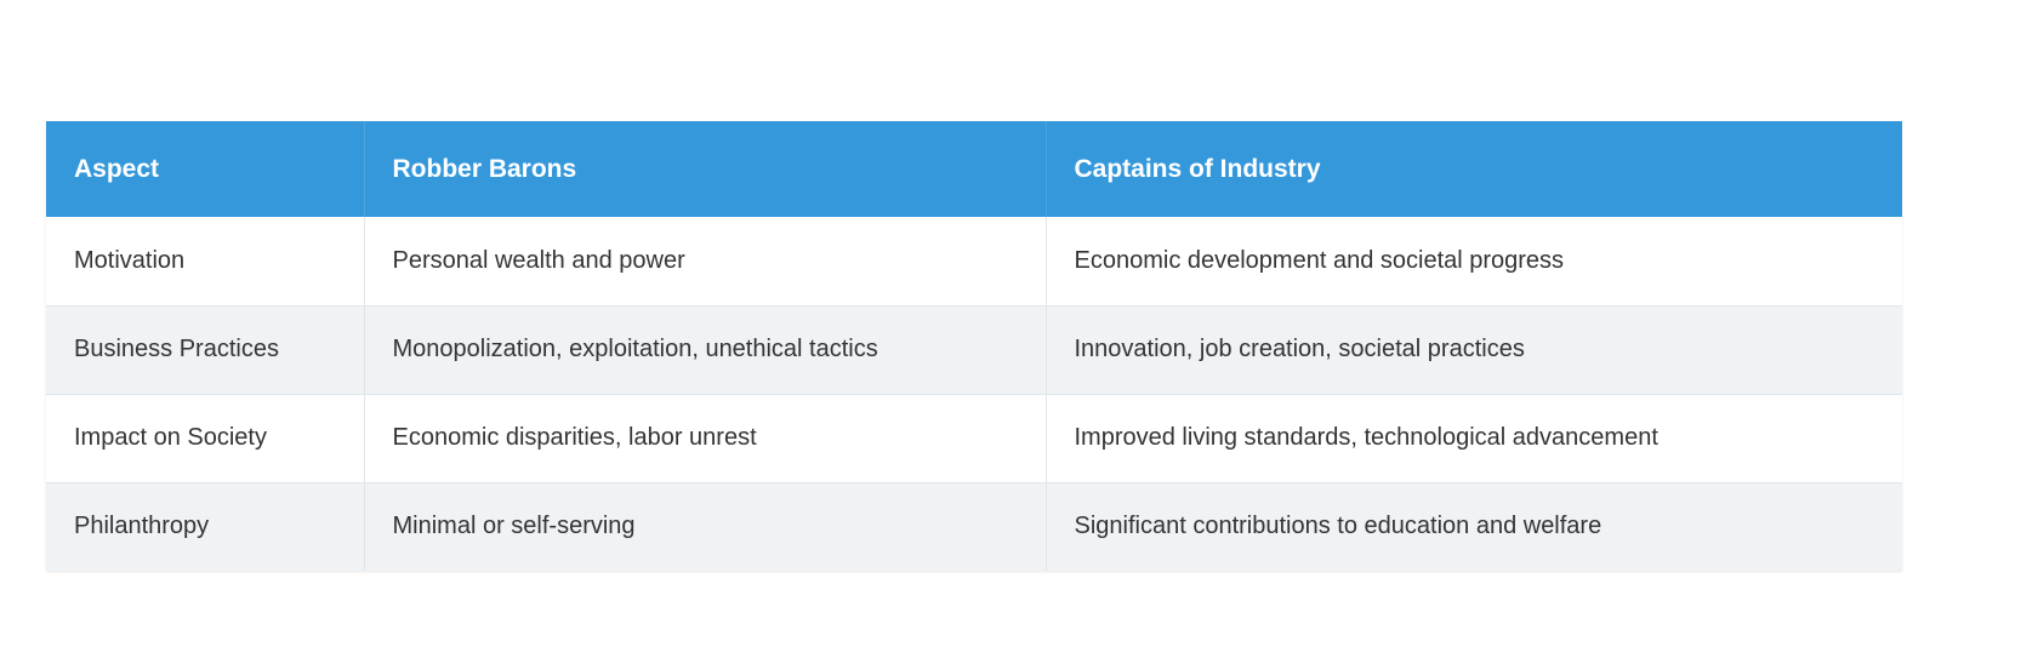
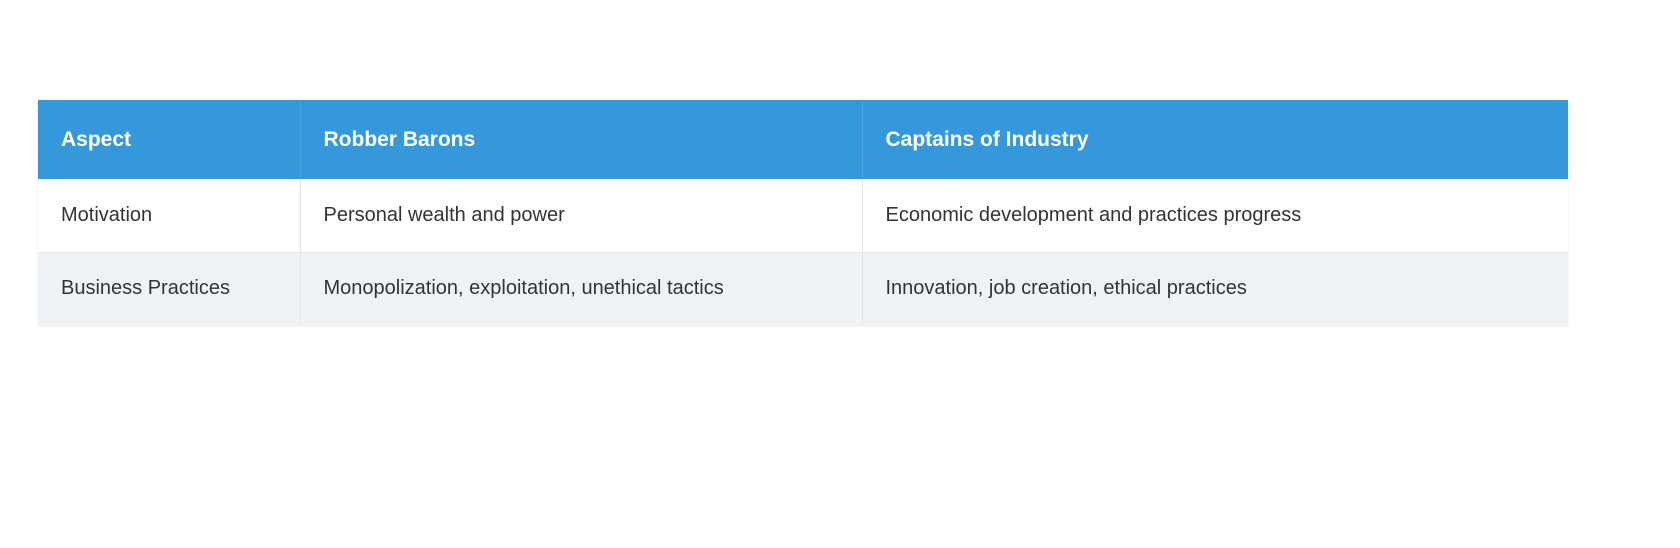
  Aspect	Robber Barons	Captains of Industry
- Motivation	Personal wealth and power	Economic development and societal progress
+ Motivation	Personal wealth and power	Economic development and practices progress
- Business Practices	Monopolization, exploitation, unethical tactics	Innovation, job creation, societal practices
+ Business Practices	Monopolization, exploitation, unethical tactics	Innovation, job creation, ethical practices
- Impact on Society	Economic disparities, labor unrest	Improved living standards, technological advancement
- Philanthropy	Minimal or self-serving	Significant contributions to education and welfare
